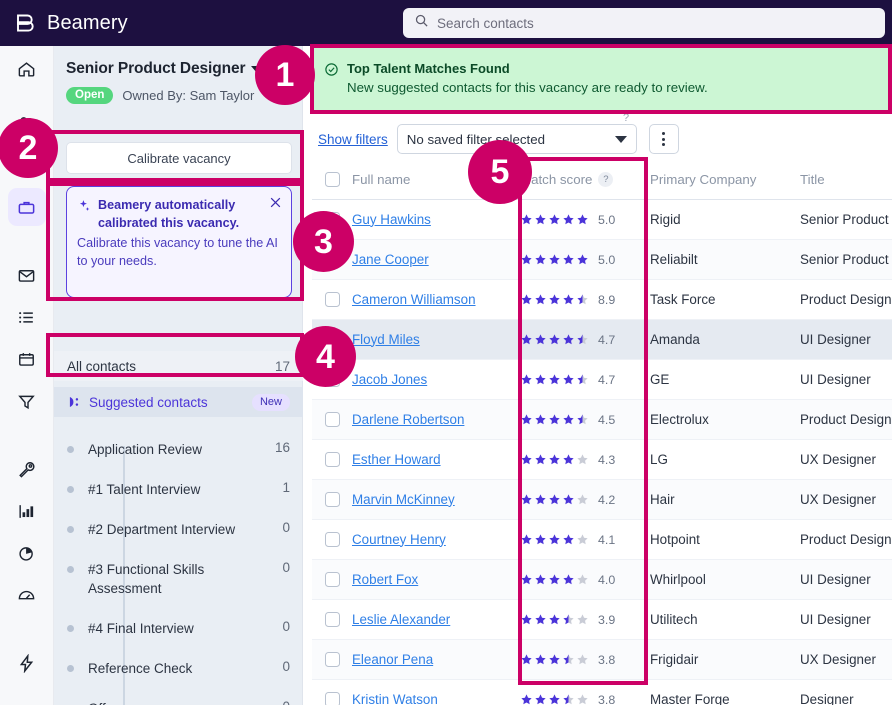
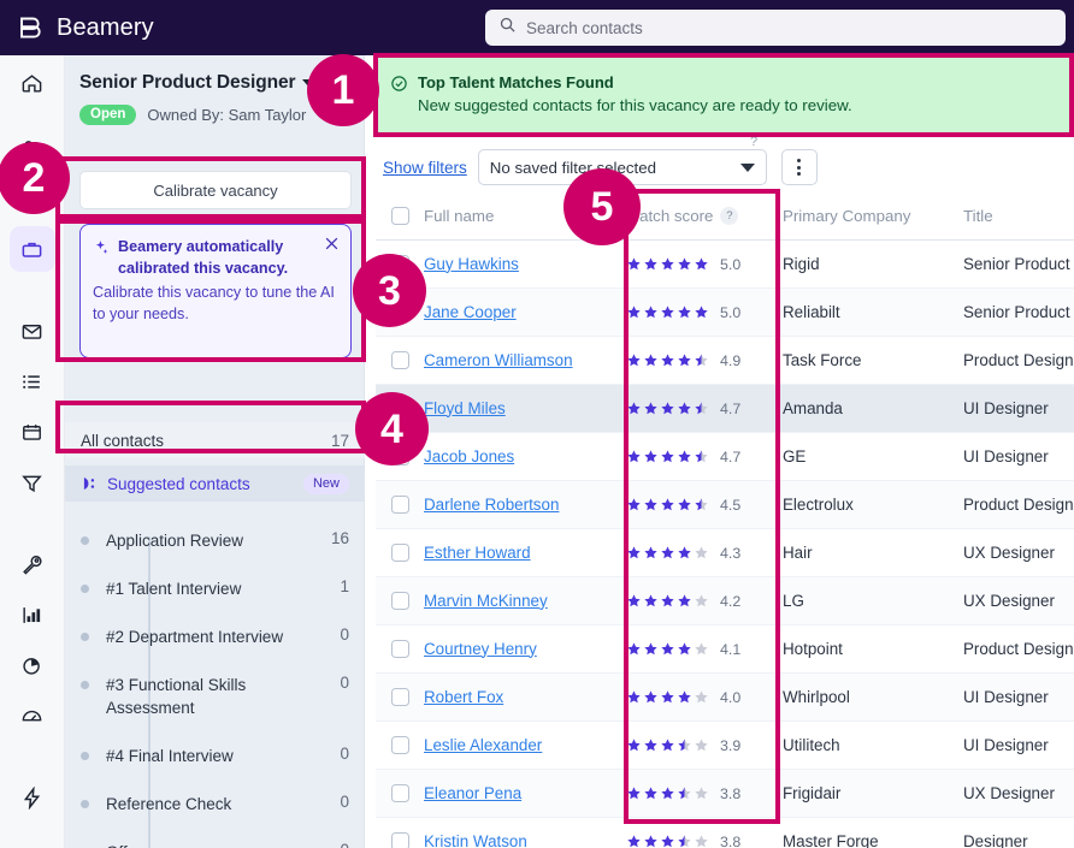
  Beamery
  Search contacts
  Senior Product Designer
  Open
  Owned By: Sam Taylor
  Calibrate vacancy
  Beamery automatically calibrated this vacancy.
  Calibrate this vacancy to tune the AI to your needs.
  All contacts
  17
  Suggested contacts
  New
  Application Review
  16
  #1 Talent Interview
  1
  #2 Department Interview
  0
  #3 Functional Skills Assessment
  0
  #4 Final Interview
  0
  Reference Check
  0
  Top Talent Matches Found
  New suggested contacts for this vacancy are ready to review.
  Show filters
  No saved filter selected
  ?
  Full name
  atch score
  ?
  Primary Company
  Title
  Guy Hawkins
  5.0
  Rigid
  Jane Cooper
  5.0
  Reliabilt
  Cameron Williamson
- 8.9
+ 4.9
  Task Force
  Product Design
  Floyd Miles
  4.7
  Amanda
  UI Designer
  Jacob Jones
  4.7
  GE
  UI Designer
  Darlene Robertson
  4.5
  Electrolux
  Product Design
  Esther Howard
  4.3
- LG
+ Hair
  UX Designer
  Marvin McKinney
  4.2
- Hair
+ LG
  UX Designer
  Courtney Henry
  4.1
  Hotpoint
  Product Design
  Robert Fox
  4.0
  Whirlpool
  UI Designer
  Leslie Alexander
  3.9
  Utilitech
  UI Designer
  Eleanor Pena
  3.8
  Frigidair
  UX Designer
  Kristin Watson
  3.8
  Master Forge
  Designer
  1
  2
  3
  4
  5
